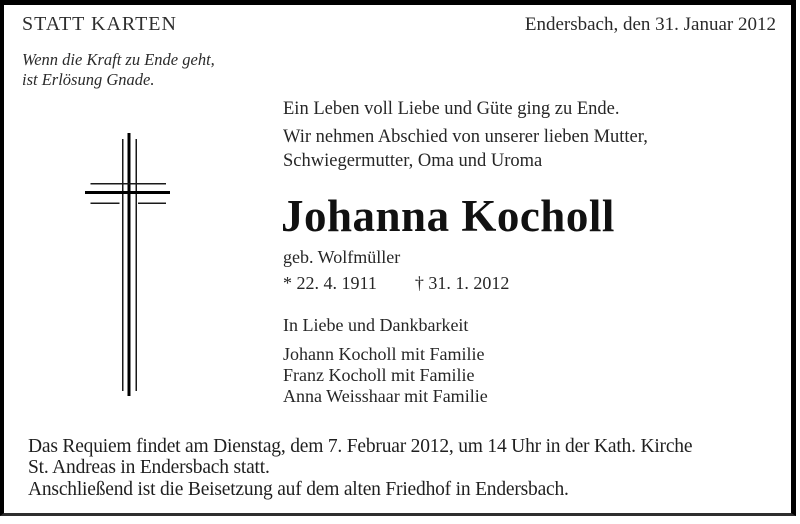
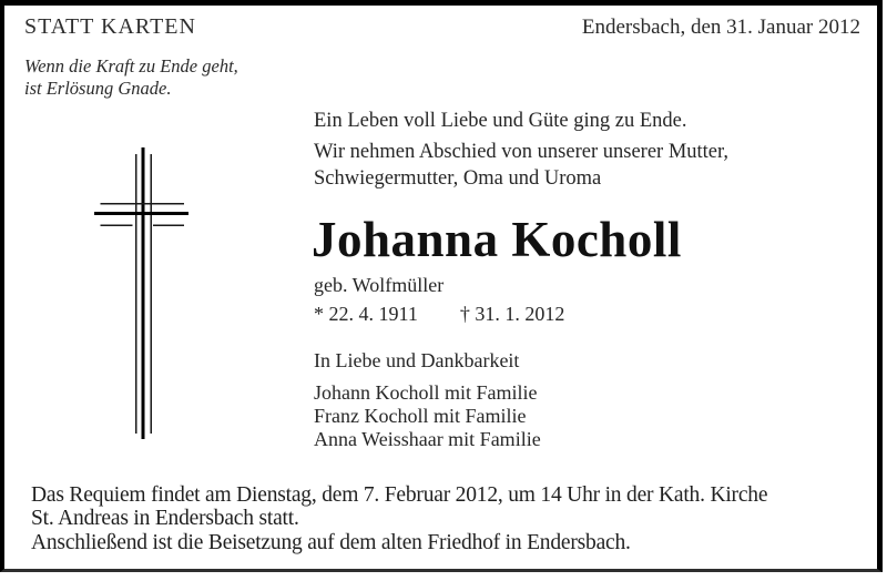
  STATT KARTEN
  Endersbach, den 31. Januar 2012
  Wenn die Kraft zu Ende geht,
  ist Erlösung Gnade.
  Ein Leben voll Liebe und Güte ging zu Ende.
- Wir nehmen Abschied von unserer lieben Mutter,
+ Wir nehmen Abschied von unserer unserer Mutter,
  Schwiegermutter, Oma und Uroma
  Johanna Kocholl
  geb. Wolfmüller
  * 22. 4. 1911 † 31. 1. 2012
  In Liebe und Dankbarkeit
  Johann Kocholl mit Familie
  Franz Kocholl mit Familie
  Anna Weisshaar mit Familie
  Das Requiem findet am Dienstag, dem 7. Februar 2012, um 14 Uhr in der Kath. Kirche
  St. Andreas in Endersbach statt.
  Anschließend ist die Beisetzung auf dem alten Friedhof in Endersbach.
